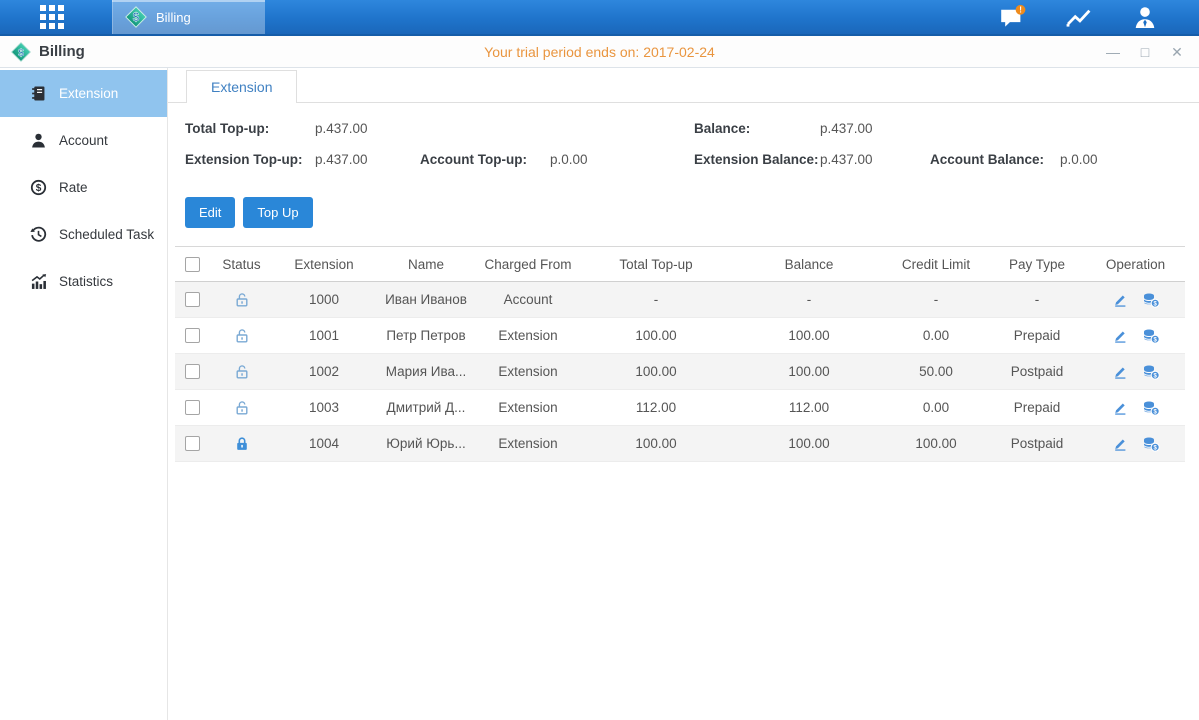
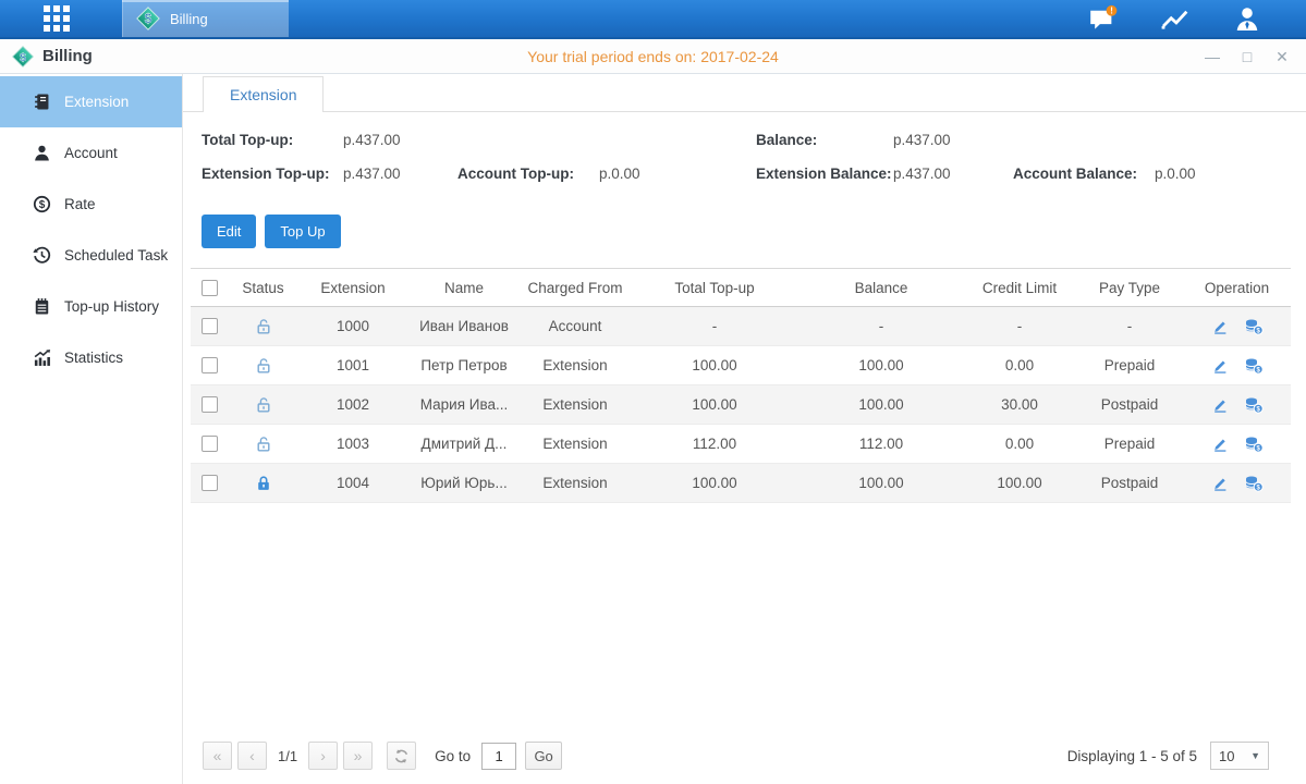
  $
  Billing
  !
  $
  Billing
  Your trial period ends on: 2017-02-24
  —
  □
  ✕
  Extension
  Account
  $
  Rate
  Scheduled Task
+ Top-up History
  Statistics
  Extension
  Total Top-up:
  p.437.00
  Balance:
  p.437.00
  Extension Top-up:
  p.437.00
  Account Top-up:
  p.0.00
  Extension Balance:
  p.437.00
  Account Balance:
  p.0.00
  Edit
  Top Up
  		Status	Extension	Name	Charged From	Total Top-up	Balance	Credit Limit	Pay Type	Operation
  		1000	Иван Иванов	Account	-	-	-	-
  		1001	Петр Петров	Extension	100.00	100.00	0.00	Prepaid
- 		1002	Мария Ива...	Extension	100.00	100.00	50.00	Postpaid
+ 		1002	Мария Ива...	Extension	100.00	100.00	30.00	Postpaid
  		1003	Дмитрий Д...	Extension	112.00	112.00	0.00	Prepaid
  		1004	Юрий Юрь...	Extension	100.00	100.00	100.00	Postpaid
+ «
+ ‹
+ 1/1
+ ›
+ »
+ Go to
+ 1
+ Go
+ Displaying 1 - 5 of 5
+ 10
+ ▼
